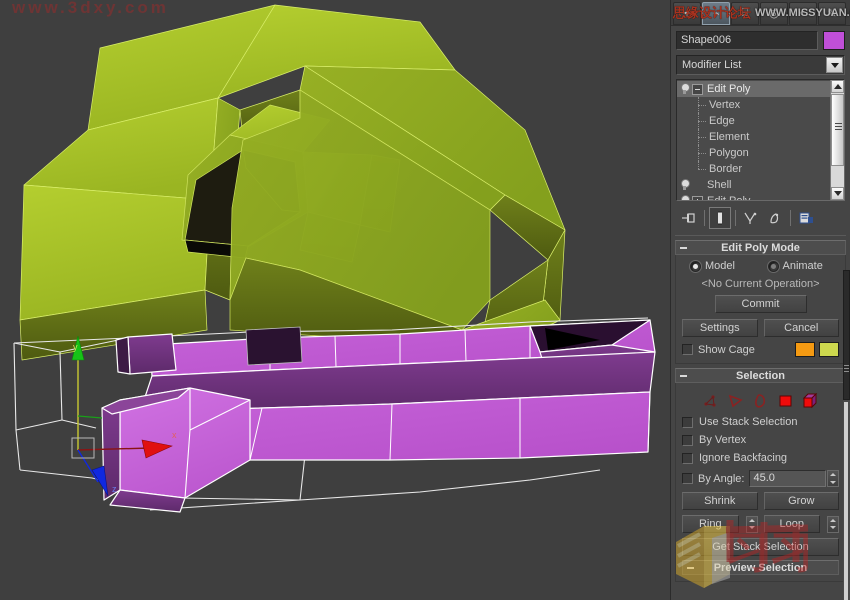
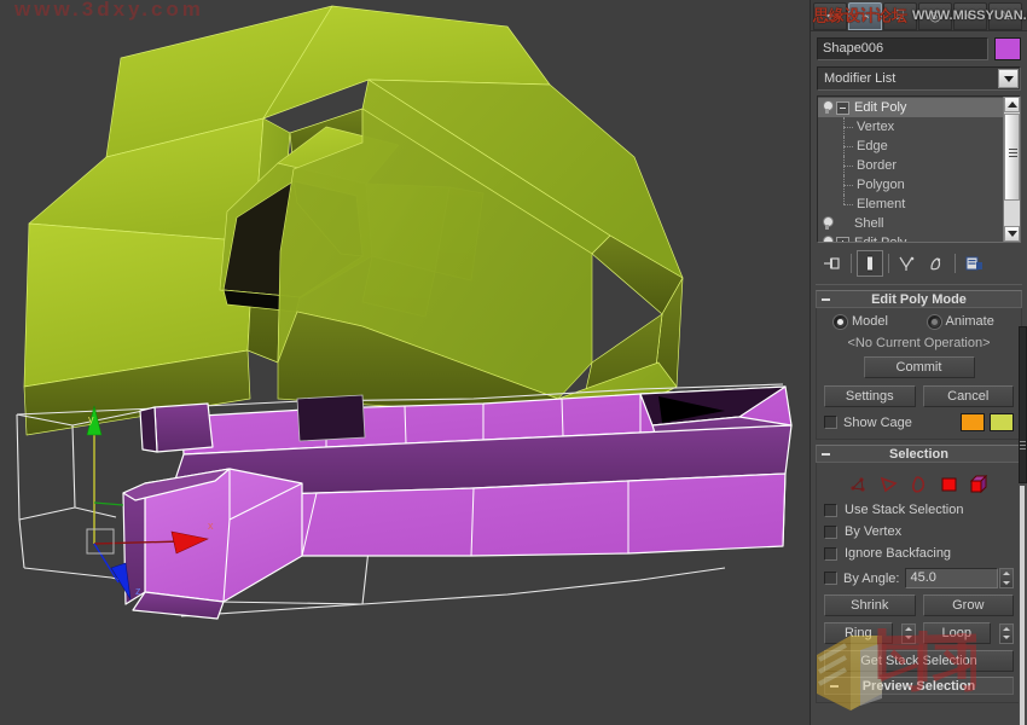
  y
  x
  z
  www.3dxy.com
  ✦
  ⌁
  ⌸
  ◎
  ◐
  ✎
  思缘设计论坛
  WWW.MISSYUAN.
  Shape006
  Modifier List
  Edit Poly
  Vertex
  Edge
- Element
+ Border
  Polygon
- Border
+ Element
  Shell
  Edit Poly Mode
  Model
  Animate
  <No Current Operation>
  Commit
  Settings
  Cancel
  Show Cage
  Selection
  Use Stack Selection
  By Vertex
  Ignore Backfacing
  By Angle:
  45.0
  Shrink
  Grow
  Ring
  Loop
  Get Stack Selection
  Preview Selection
  习习
